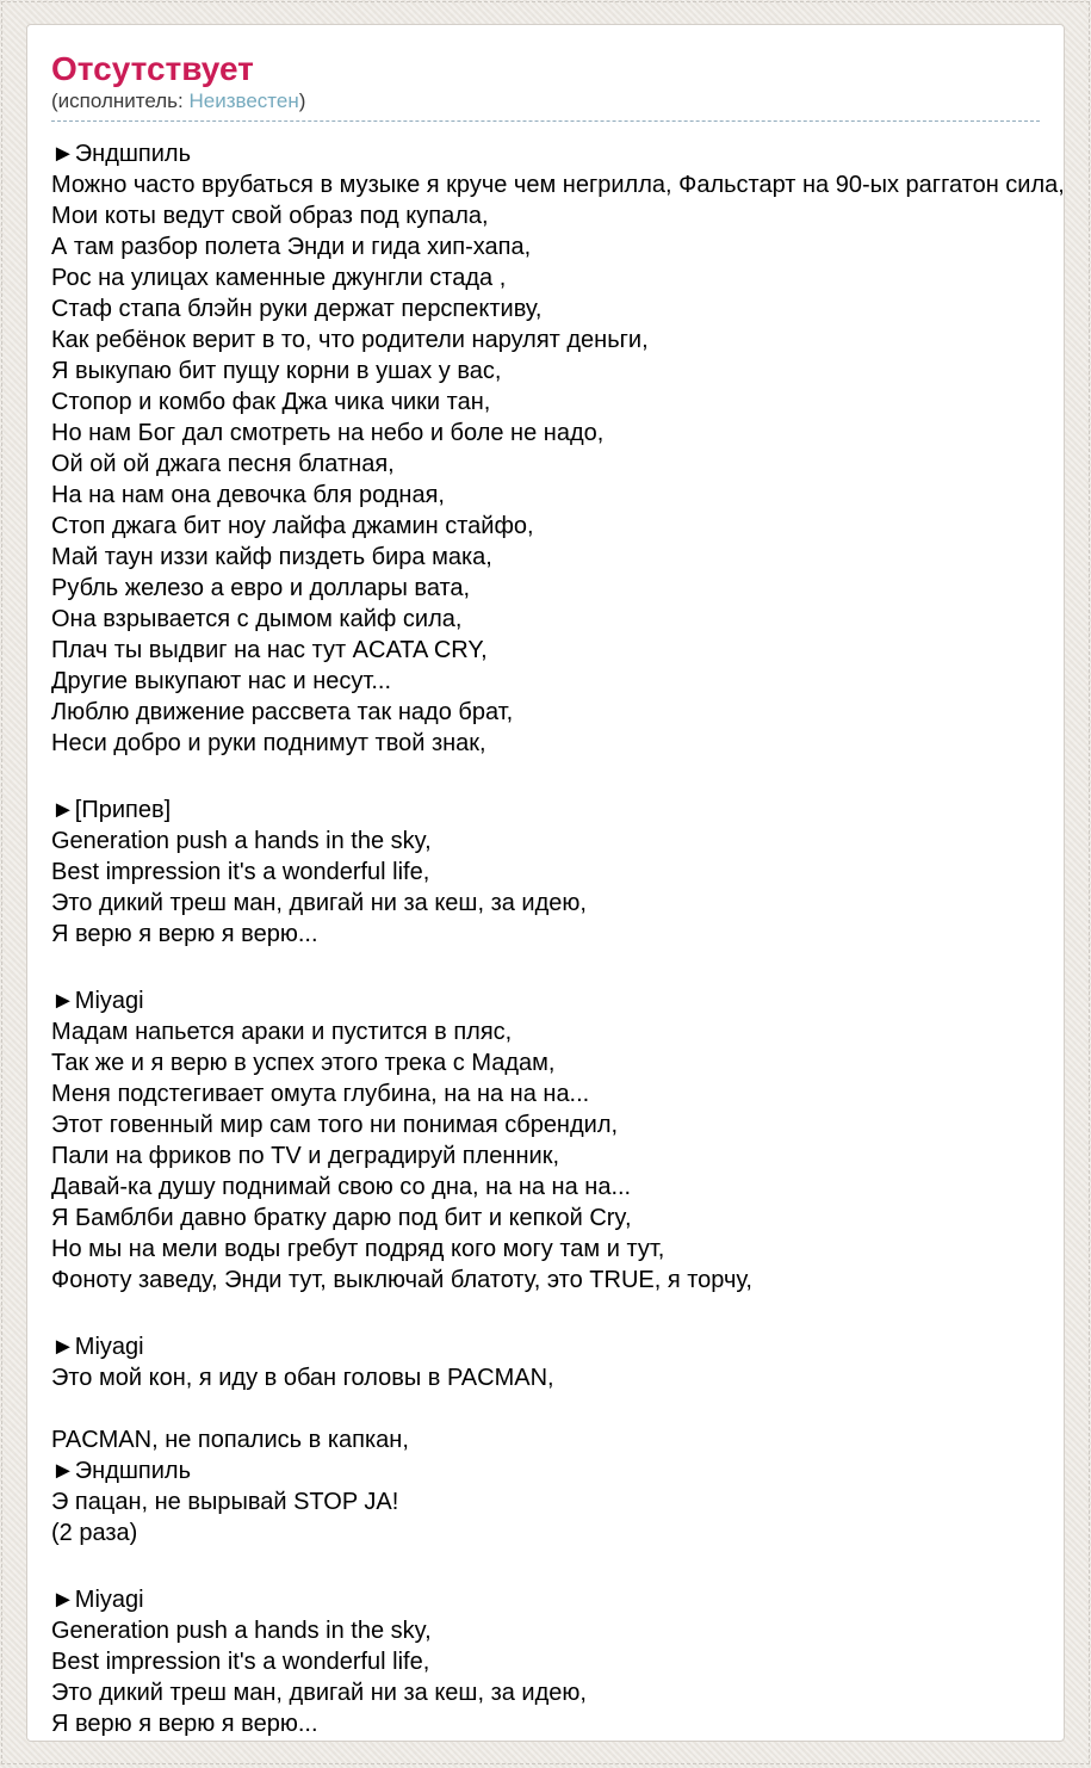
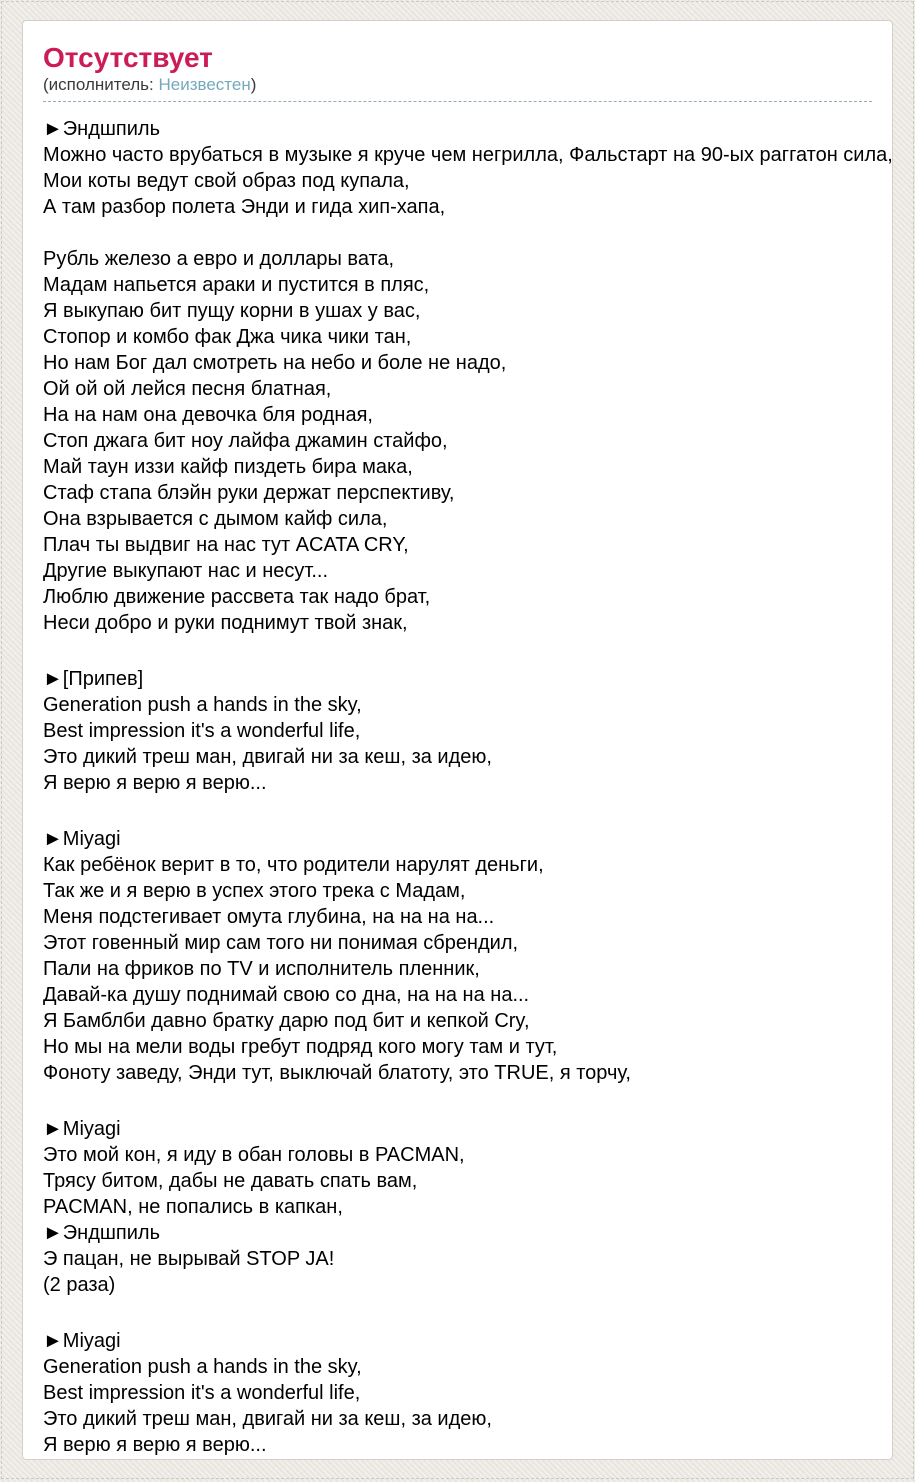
  Отсутствует
  (исполнитель: Неизвестен)
  ►Эндшпиль
  Можно часто врубаться в музыке я круче чем негрилла, Фальстарт на 90-ых раггатон сила,
  Мои коты ведут свой образ под купала,
  А там разбор полета Энди и гида хип-хапа,
- Рос на улицах каменные джунгли стада ,
- Стаф стапа блэйн руки держат перспективу,
+ Рубль железо а евро и доллары вата,
- Как ребёнок верит в то, что родители нарулят деньги,
+ Мадам напьется араки и пустится в пляс,
  Я выкупаю бит пущу корни в ушах у вас,
  Стопор и комбо фак Джа чика чики тан,
  Но нам Бог дал смотреть на небо и боле не надо,
- Ой ой ой джага песня блатная,
+ Ой ой ой лейся песня блатная,
  На на нам она девочка бля родная,
  Стоп джага бит ноу лайфа джамин стайфо,
  Май таун иззи кайф пиздеть бира мака,
- Рубль железо а евро и доллары вата,
+ Стаф стапа блэйн руки держат перспективу,
  Она взрывается с дымом кайф сила,
  Плач ты выдвиг на нас тут ACATA CRY,
  Другие выкупают нас и несут...
  Люблю движение рассвета так надо брат,
  Неси добро и руки поднимут твой знак,
  ►[Припев]
  Generation push a hands in the sky,
  Best impression it's a wonderful life,
  Это дикий треш ман, двигай ни за кеш, за идею,
  Я верю я верю я верю...
  ►Miyagi
- Мадам напьется араки и пустится в пляс,
+ Как ребёнок верит в то, что родители нарулят деньги,
  Так же и я верю в успех этого трека с Мадам,
  Меня подстегивает омута глубина, на на на на...
  Этот говенный мир сам того ни понимая сбрендил,
- Пали на фриков по TV и деградируй пленник,
+ Пали на фриков по TV и исполнитель пленник,
  Давай-ка душу поднимай свою со дна, на на на на...
  Я Бамблби давно братку дарю под бит и кепкой Cry,
  Но мы на мели воды гребут подряд кого могу там и тут,
  Фоноту заведу, Энди тут, выключай блатоту, это TRUE, я торчу,
  ►Miyagi
  Это мой кон, я иду в обан головы в PACMAN,
+ Трясу битом, дабы не давать спать вам,
  PACMAN, не попались в капкан,
  ►Эндшпиль
  Э пацан, не вырывай STOP JA!
  (2 раза)
  ►Miyagi
  Generation push a hands in the sky,
  Best impression it's a wonderful life,
  Это дикий треш ман, двигай ни за кеш, за идею,
  Я верю я верю я верю...
